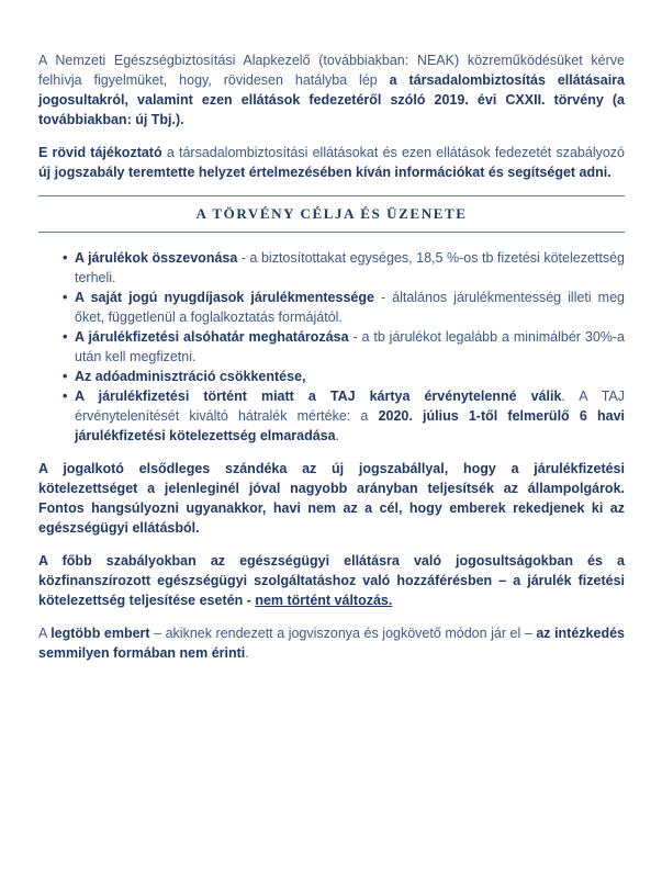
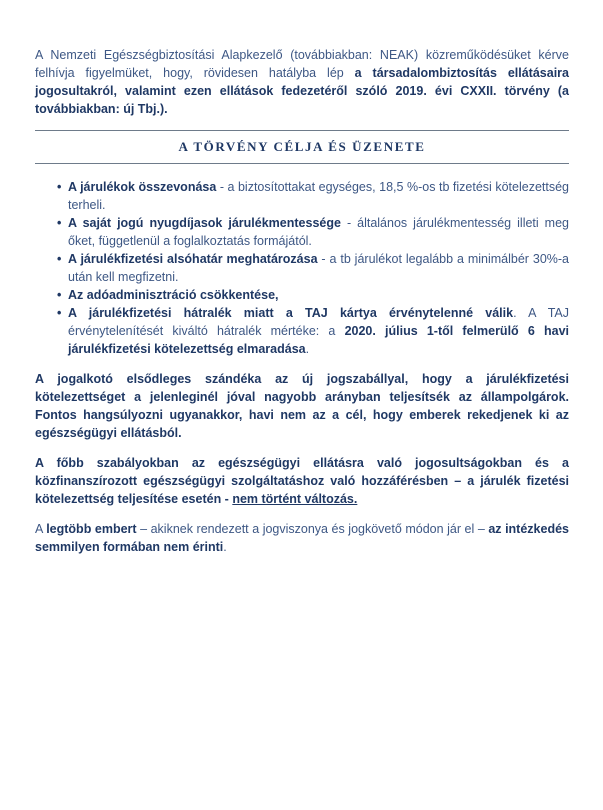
  A Nemzeti Egészségbiztosítási Alapkezelő (továbbiakban: NEAK) közreműködésüket kérve felhívja figyelmüket, hogy, rövidesen hatályba lép a társadalombiztosítás ellátásaira jogosultakról, valamint ezen ellátások fedezetéről szóló 2019. évi CXXII. törvény (a továbbiakban: új Tbj.).
- E rövid tájékoztató a társadalombiztosítási ellátásokat és ezen ellátások fedezetét szabályozó új jogszabály teremtette helyzet értelmezésében kíván információkat és segítséget adni.
  A TÖRVÉNY CÉLJA ÉS ÜZENETE
  •
  A járulékok összevonása - a biztosítottakat egységes, 18,5 %-os tb fizetési kötelezettség terheli.
  •
  A saját jogú nyugdíjasok járulékmentessége - általános járulékmentesség illeti meg őket, függetlenül a foglalkoztatás formájától.
  •
  A járulékfizetési alsóhatár meghatározása - a tb járulékot legalább a minimálbér 30%-a után kell megfizetni.
  •
  Az adóadminisztráció csökkentése,
  •
- A járulékfizetési történt miatt a TAJ kártya érvénytelenné válik. A TAJ érvénytelenítését kiváltó hátralék mértéke: a 2020. július 1-től felmerülő 6 havi járulékfizetési kötelezettség elmaradása.
+ A járulékfizetési hátralék miatt a TAJ kártya érvénytelenné válik. A TAJ érvénytelenítését kiváltó hátralék mértéke: a 2020. július 1-től felmerülő 6 havi járulékfizetési kötelezettség elmaradása.
  A jogalkotó elsődleges szándéka az új jogszabállyal, hogy a járulékfizetési kötelezettséget a jelenleginél jóval nagyobb arányban teljesítsék az állampolgárok. Fontos hangsúlyozni ugyanakkor, havi nem az a cél, hogy emberek rekedjenek ki az egészségügyi ellátásból.
  A főbb szabályokban az egészségügyi ellátásra való jogosultságokban és a közfinanszírozott egészségügyi szolgáltatáshoz való hozzáférésben – a járulék fizetési kötelezettség teljesítése esetén - nem történt változás.
  A legtöbb embert – akiknek rendezett a jogviszonya és jogkövető módon jár el – az intézkedés semmilyen formában nem érinti.
